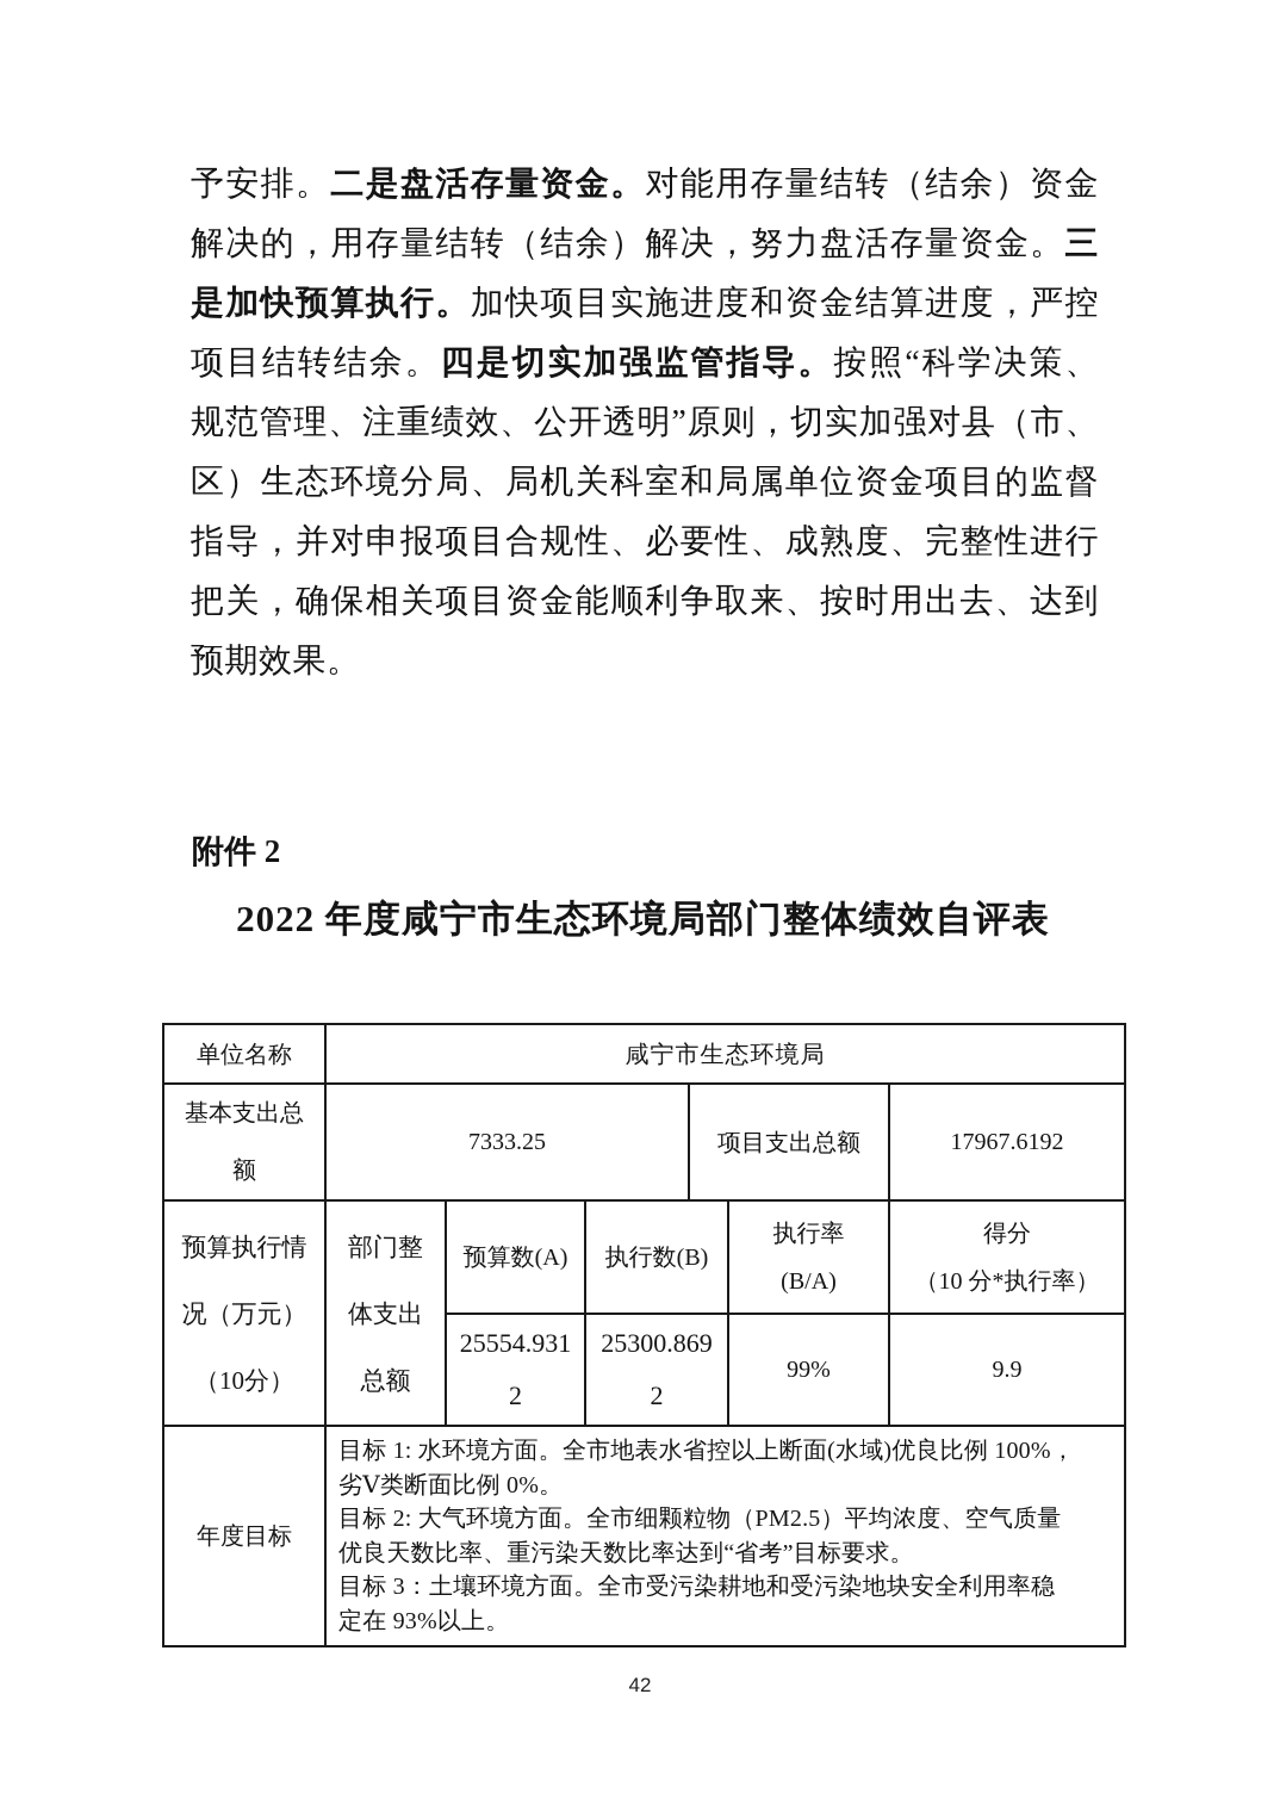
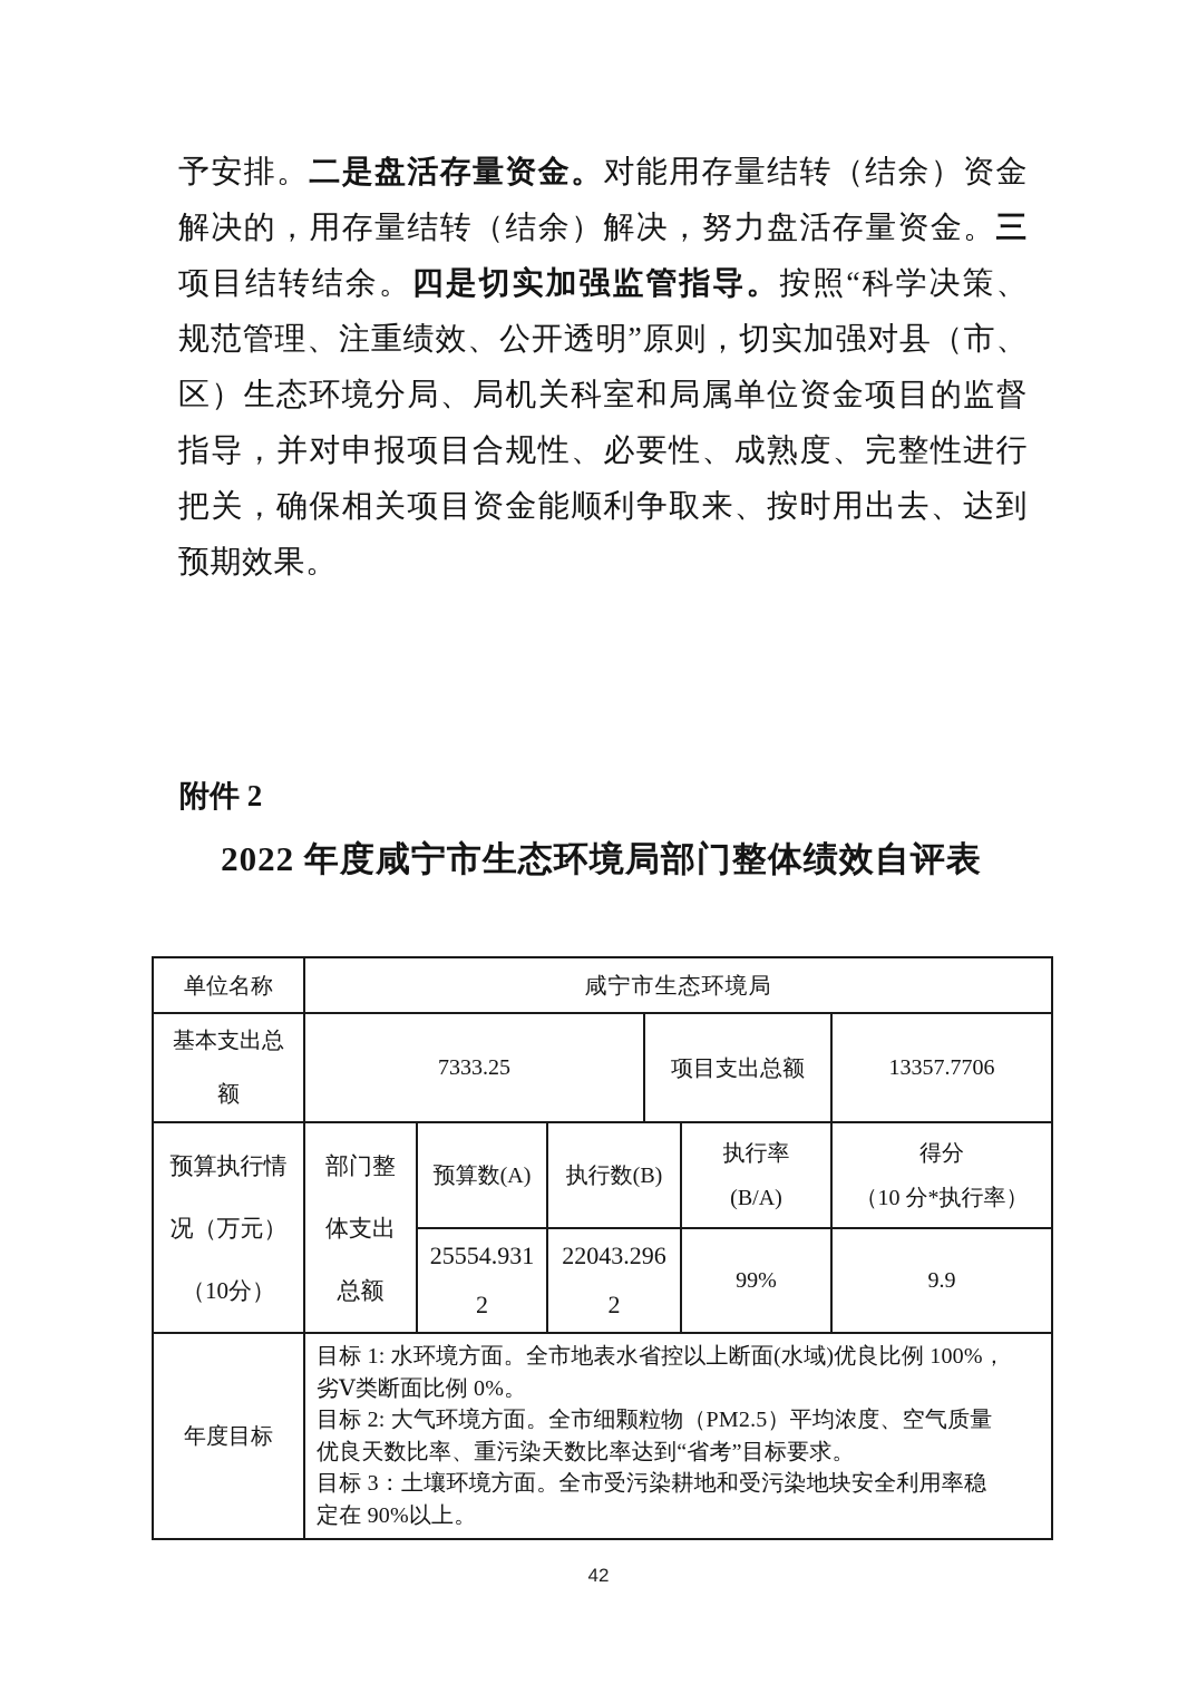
  予安排。二是盘活存量资金。对能用存量结转（结余）资金
  解决的，用存量结转（结余）解决，努力盘活存量资金。三
- 是加快预算执行。加快项目实施进度和资金结算进度，严控
  项目结转结余。四是切实加强监管指导。按照“科学决策、
  规范管理、注重绩效、公开透明”原则，切实加强对县（市、
  区）生态环境分局、局机关科室和局属单位资金项目的监督
  指导，并对申报项目合规性、必要性、成熟度、完整性进行
  把关，确保相关项目资金能顺利争取来、按时用出去、达到
  预期效果。
  附件 2
  2022 年度咸宁市生态环境局部门整体绩效自评表
  单位名称	咸宁市生态环境局
- 基本支出总 额	7333.25	项目支出总额	17967.6192
+ 基本支出总 额	7333.25	项目支出总额	13357.7706
  预算执行情 况（万元） （10分）	部门整 体支出 总额	预算数(A)	执行数(B)	执行率 (B/A)	得分 （10 分*执行率）
- 25554.931 2	25300.869 2	99%	9.9
+ 25554.931 2	22043.296 2	99%	9.9
- 年度目标	目标 1: 水环境方面。全市地表水省控以上断面(水域)优良比例 100%， 劣Ⅴ类断面比例 0%。 目标 2: 大气环境方面。全市细颗粒物（PM2.5）平均浓度、空气质量 优良天数比率、重污染天数比率达到“省考”目标要求。 目标 3：土壤环境方面。全市受污染耕地和受污染地块安全利用率稳 定在 93%以上。
+ 年度目标	目标 1: 水环境方面。全市地表水省控以上断面(水域)优良比例 100%， 劣Ⅴ类断面比例 0%。 目标 2: 大气环境方面。全市细颗粒物（PM2.5）平均浓度、空气质量 优良天数比率、重污染天数比率达到“省考”目标要求。 目标 3：土壤环境方面。全市受污染耕地和受污染地块安全利用率稳 定在 90%以上。
  42
